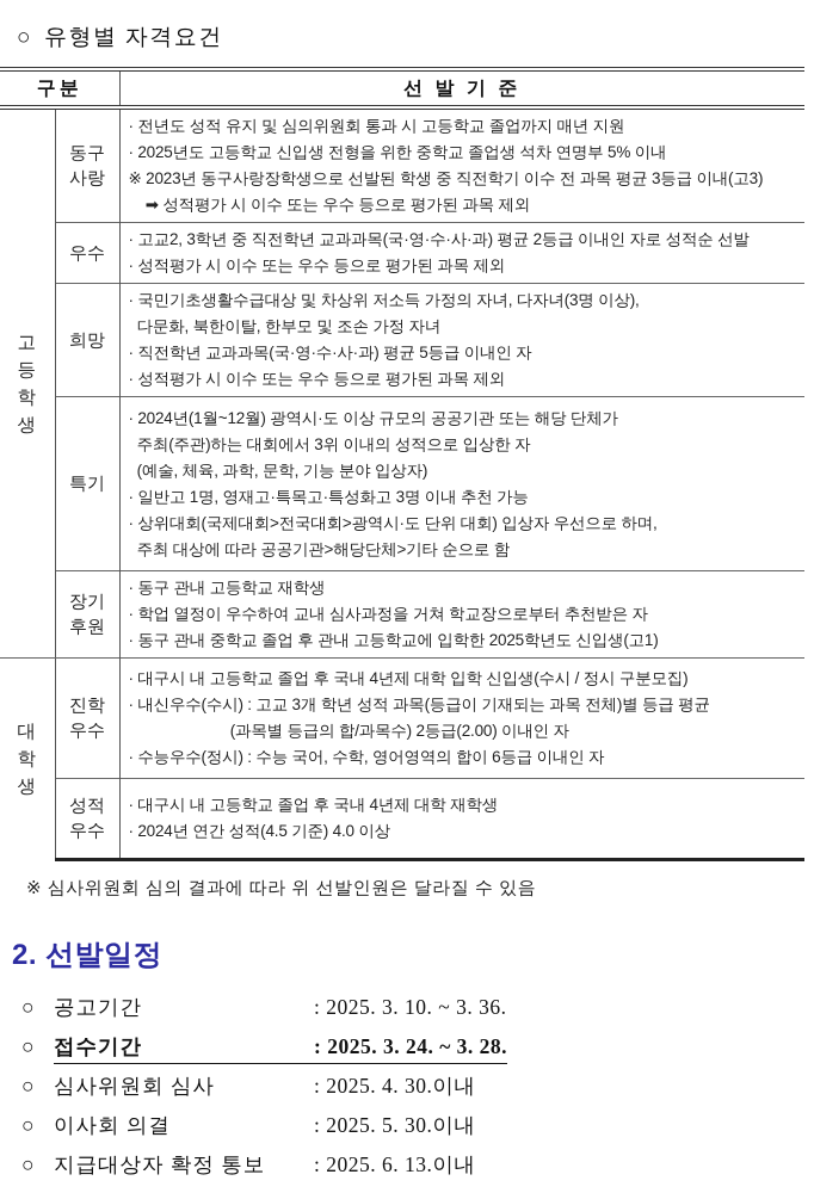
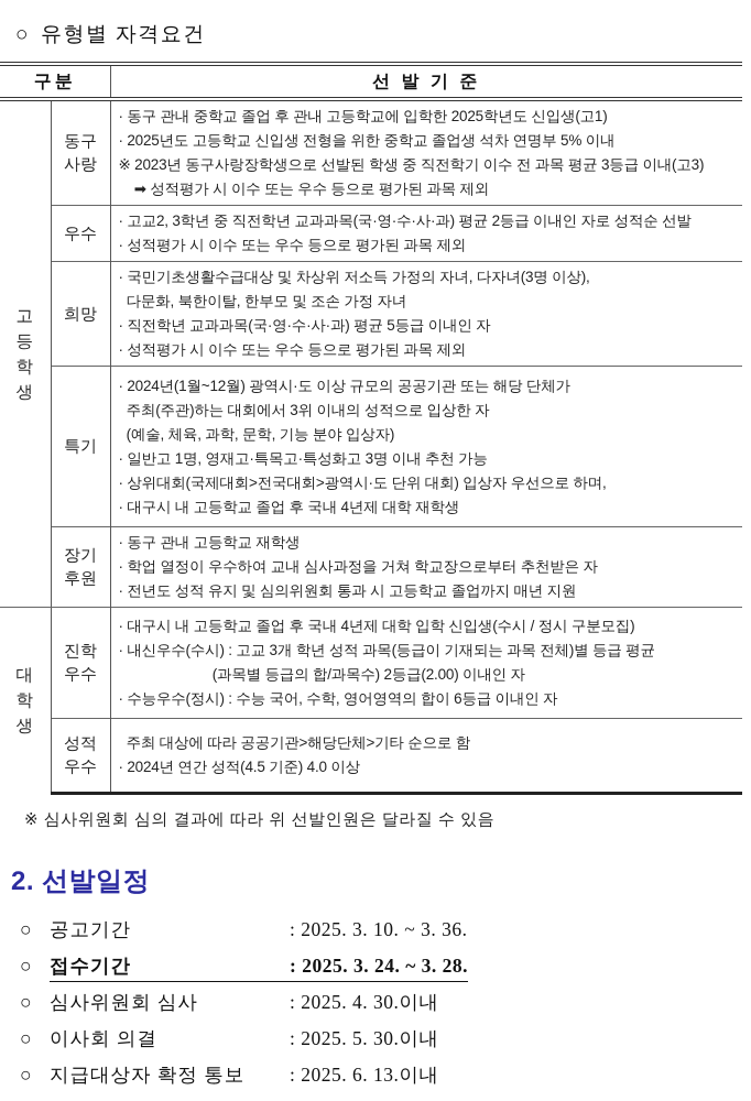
  ○ 유형별 자격요건
  구분	선 발 기 준
- 고등학생	동구사랑	· 전년도 성적 유지 및 심의위원회 통과 시 고등학교 졸업까지 매년 지원 · 2025년도 고등학교 신입생 전형을 위한 중학교 졸업생 석차 연명부 5% 이내 ※ 2023년 동구사랑장학생으로 선발된 학생 중 직전학기 이수 전 과목 평균 3등급 이내(고3) ➡ 성적평가 시 이수 또는 우수 등으로 평가된 과목 제외
+ 고등학생	동구사랑	· 동구 관내 중학교 졸업 후 관내 고등학교에 입학한 2025학년도 신입생(고1) · 2025년도 고등학교 신입생 전형을 위한 중학교 졸업생 석차 연명부 5% 이내 ※ 2023년 동구사랑장학생으로 선발된 학생 중 직전학기 이수 전 과목 평균 3등급 이내(고3) ➡ 성적평가 시 이수 또는 우수 등으로 평가된 과목 제외
  우수	· 고교2, 3학년 중 직전학년 교과과목(국·영·수·사·과) 평균 2등급 이내인 자로 성적순 선발 · 성적평가 시 이수 또는 우수 등으로 평가된 과목 제외
  희망	· 국민기초생활수급대상 및 차상위 저소득 가정의 자녀, 다자녀(3명 이상), 다문화, 북한이탈, 한부모 및 조손 가정 자녀 · 직전학년 교과과목(국·영·수·사·과) 평균 5등급 이내인 자 · 성적평가 시 이수 또는 우수 등으로 평가된 과목 제외
- 특기	· 2024년(1월~12월) 광역시·도 이상 규모의 공공기관 또는 해당 단체가 주최(주관)하는 대회에서 3위 이내의 성적으로 입상한 자 (예술, 체육, 과학, 문학, 기능 분야 입상자) · 일반고 1명, 영재고·특목고·특성화고 3명 이내 추천 가능 · 상위대회(국제대회>전국대회>광역시·도 단위 대회) 입상자 우선으로 하며, 주최 대상에 따라 공공기관>해당단체>기타 순으로 함
+ 특기	· 2024년(1월~12월) 광역시·도 이상 규모의 공공기관 또는 해당 단체가 주최(주관)하는 대회에서 3위 이내의 성적으로 입상한 자 (예술, 체육, 과학, 문학, 기능 분야 입상자) · 일반고 1명, 영재고·특목고·특성화고 3명 이내 추천 가능 · 상위대회(국제대회>전국대회>광역시·도 단위 대회) 입상자 우선으로 하며, · 대구시 내 고등학교 졸업 후 국내 4년제 대학 재학생
- 장기후원	· 동구 관내 고등학교 재학생 · 학업 열정이 우수하여 교내 심사과정을 거쳐 학교장으로부터 추천받은 자 · 동구 관내 중학교 졸업 후 관내 고등학교에 입학한 2025학년도 신입생(고1)
+ 장기후원	· 동구 관내 고등학교 재학생 · 학업 열정이 우수하여 교내 심사과정을 거쳐 학교장으로부터 추천받은 자 · 전년도 성적 유지 및 심의위원회 통과 시 고등학교 졸업까지 매년 지원
  대학생	진학우수	· 대구시 내 고등학교 졸업 후 국내 4년제 대학 입학 신입생(수시 / 정시 구분모집) · 내신우수(수시) : 고교 3개 학년 성적 과목(등급이 기재되는 과목 전체)별 등급 평균 (과목별 등급의 합/과목수) 2등급(2.00) 이내인 자 · 수능우수(정시) : 수능 국어, 수학, 영어영역의 합이 6등급 이내인 자
- 성적우수	· 대구시 내 고등학교 졸업 후 국내 4년제 대학 재학생 · 2024년 연간 성적(4.5 기준) 4.0 이상
+ 성적우수	주최 대상에 따라 공공기관>해당단체>기타 순으로 함 · 2024년 연간 성적(4.5 기준) 4.0 이상
  ※ 심사위원회 심의 결과에 따라 위 선발인원은 달라질 수 있음
  2. 선발일정
  ○
  공고기간
  : 2025. 3. 10. ~ 3. 36.
  ○
  접수기간
  : 2025. 3. 24. ~ 3. 28.
  ○
  심사위원회 심사
  : 2025. 4. 30.이내
  ○
  이사회 의결
  : 2025. 5. 30.이내
  ○
  지급대상자 확정 통보
  : 2025. 6. 13.이내
